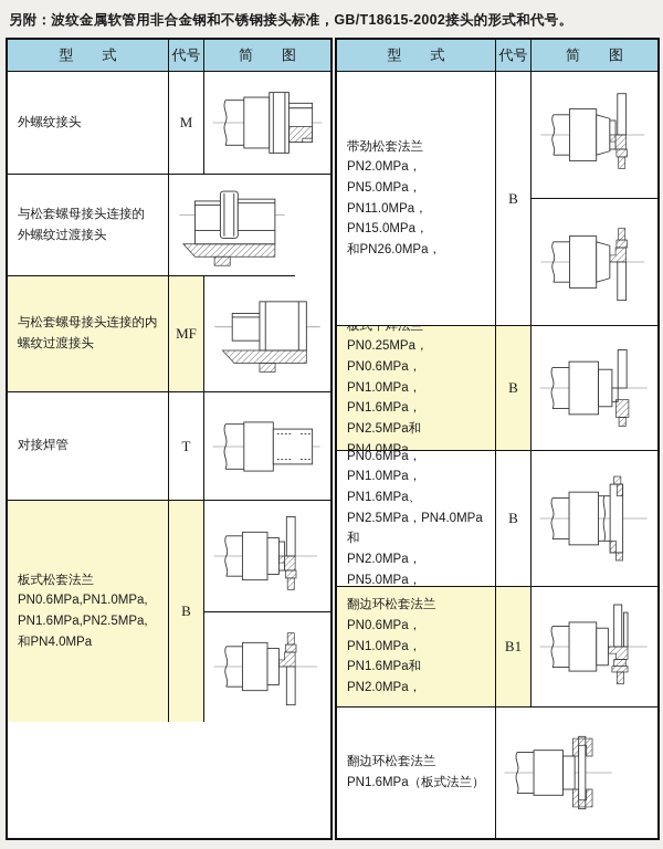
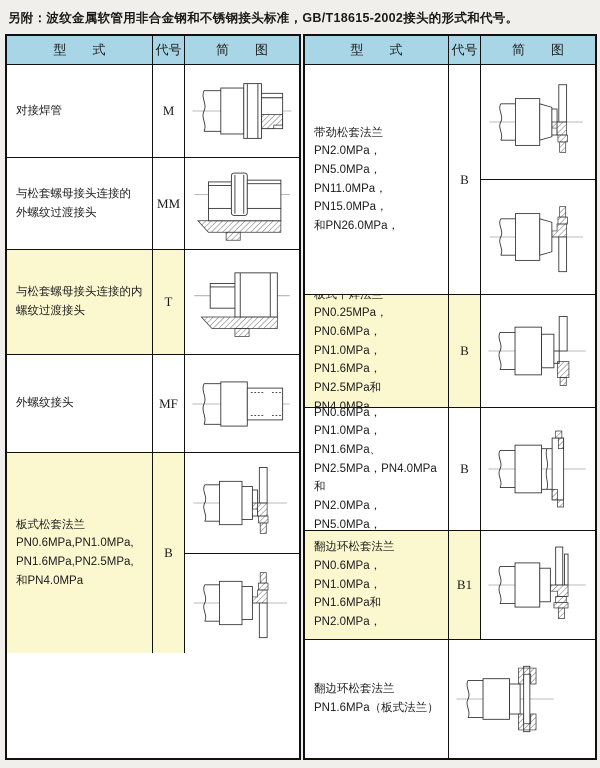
  另附：波纹金属软管用非合金钢和不锈钢接头标准，GB/T18615-2002接头的形式和代号。
  型 式
  代号
  简 图
- 外螺纹接头
+ 对接焊管
  M
  与松套螺母接头连接的
  外螺纹过渡接头
+ MM
  与松套螺母接头连接的内
  螺纹过渡接头
- MF
+ T
- 对接焊管
+ 外螺纹接头
- T
+ MF
  板式松套法兰
  PN0.6MPa,PN1.0MPa,
  PN1.6MPa,PN2.5MPa,
  和PN4.0MPa
  B
  型 式
  代号
  简 图
  带劲松套法兰
  PN2.0MPa，PN5.0MPa，
  PN11.0MPa，PN15.0MPa，
  和PN26.0MPa，
  B
  板式平焊法兰
  PN0.25MPa，PN0.6MPa，
  PN1.0MPa，PN1.6MPa，
  PN2.5MPa和PN4.0MPa，
  B
  PN1.0MPa，PN1.6MPa、
  PN2.5MPa，PN4.0MPa和
  PN2.0MPa，PN5.0MPa，
  B
  翻边环松套法兰
  PN0.6MPa，PN1.0MPa，
  PN1.6MPa和PN2.0MPa，
  B1
  翻边环松套法兰
  PN1.6MPa（板式法兰）
